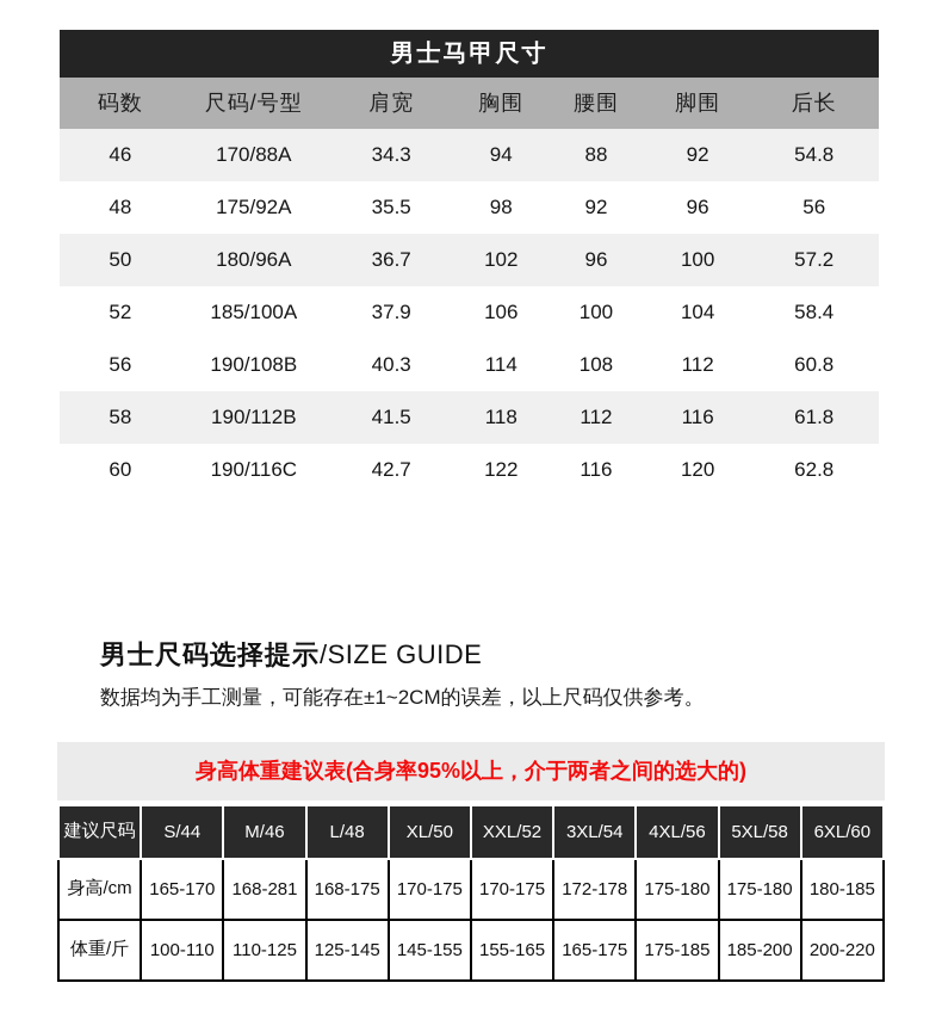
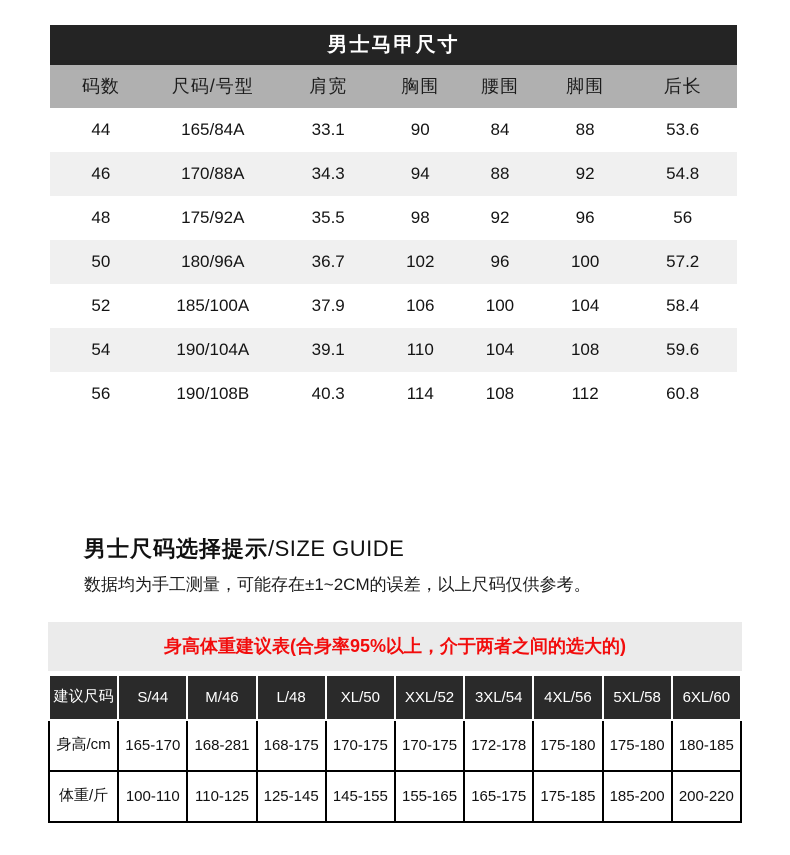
  男士马甲尺寸
  码数	尺码/号型	肩宽	胸围	腰围	脚围	后长
+ 44	165/84A	33.1	90	84	88	53.6
  46	170/88A	34.3	94	88	92	54.8
  48	175/92A	35.5	98	92	96	56
  50	180/96A	36.7	102	96	100	57.2
  52	185/100A	37.9	106	100	104	58.4
+ 54	190/104A	39.1	110	104	108	59.6
  56	190/108B	40.3	114	108	112	60.8
- 58	190/112B	41.5	118	112	116	61.8
- 60	190/116C	42.7	122	116	120	62.8
  男士尺码选择提示/SIZE GUIDE
  数据均为手工测量，可能存在±1~2CM的误差，以上尺码仅供参考。
  身高体重建议表(合身率95%以上，介于两者之间的选大的)
  建议尺码	S/44	M/46	L/48	XL/50	XXL/52	3XL/54	4XL/56	5XL/58	6XL/60
  身高/cm	165-170	168-281	168-175	170-175	170-175	172-178	175-180	175-180	180-185
  体重/斤	100-110	110-125	125-145	145-155	155-165	165-175	175-185	185-200	200-220
